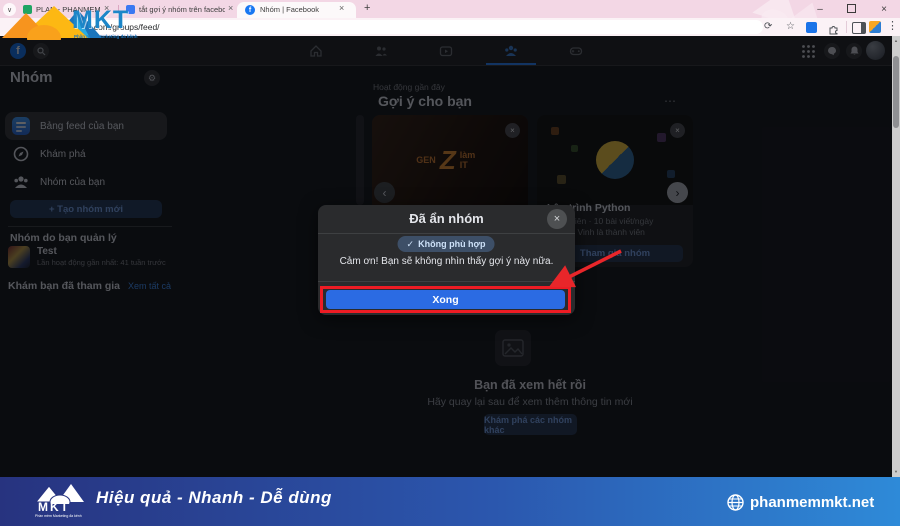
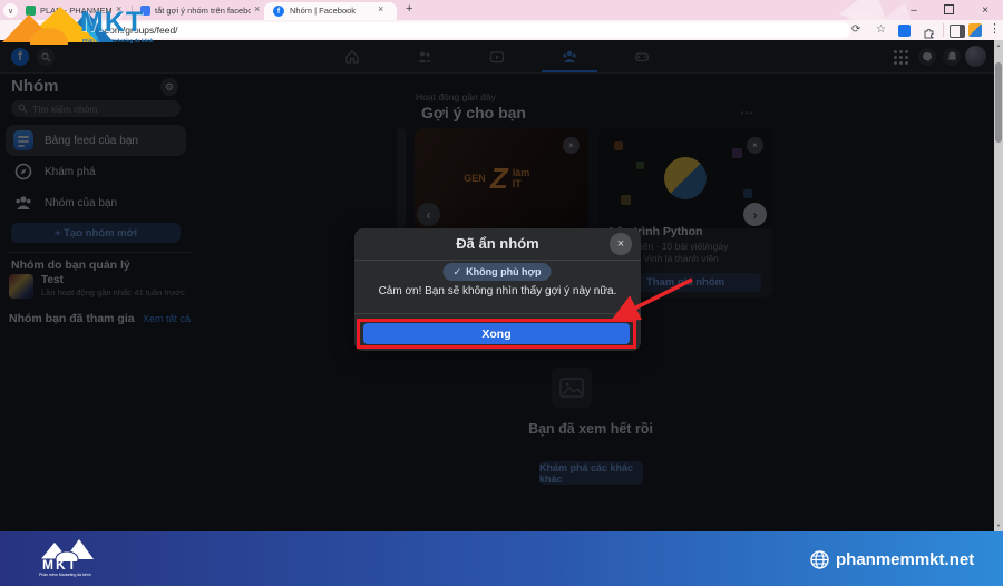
  ×
  tắt gợi ý nhóm trên facebo
  ×
  Nhóm | Facebook
  ×
  +
  –
  ×
  ⟳
  ☆
  ⋮
  f
  Nhóm
  ⚙
+ Tìm kiếm nhóm
  Bảng feed của bạn
  Khám phá
  Nhóm của bạn
  + Tạo nhóm mới
  Nhóm do bạn quản lý
  Test
  Lần hoạt động gần nhất: 41 tuần trước
- Khám bạn đã tham gia
+ Nhóm bạn đã tham gia
  Xem tất cả
  Hoạt động gần đây
  Gợi ý cho bạn
  ⋯
  GEN
  Z
  làm IT
  ×
  ×
  rình Python
  iên · 10 bài viết/ngày
  Vinh là thành viên
  Tham g nhóm
  ‹
  ›
  Bạn đã xem hết rồi
- Hãy quay lại sau để xem thêm thông tin mới
- Khám phá các nhóm khác
+ Khám phá các khác khác
  Đã ẩn nhóm
  ×
  ✓
  Không phù hợp
  Cảm ơn! Bạn sẽ không nhìn thấy gợi ý này nữa.
  Xong
  MKT
- Hiệu quả - Nhanh - Dễ dùng
  phanmemmkt.net
  MKT
